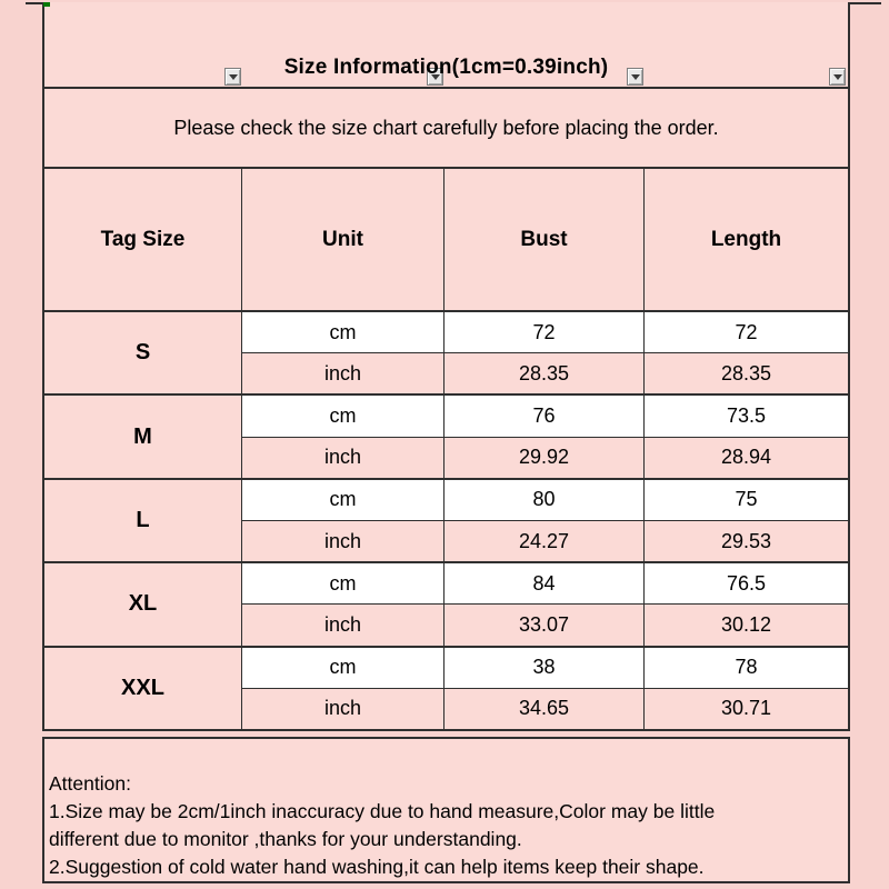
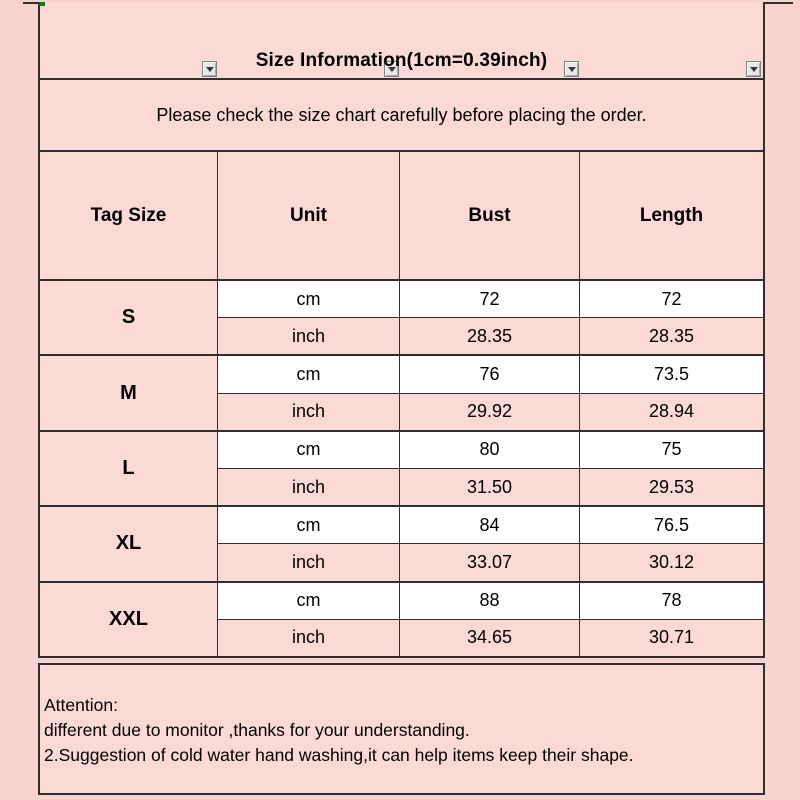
  Size Information(1cm=0.39inch)
  Please check the size chart carefully before placing the order.
  Tag Size
  Unit
  Bust
  Length
  S
  cm
  72
  72
  inch
  28.35
  28.35
  M
  cm
  76
  73.5
  inch
  29.92
  28.94
  L
  cm
  80
  75
  inch
- 24.27
+ 31.50
  29.53
  XL
  cm
  84
  76.5
  inch
  33.07
  30.12
  XXL
  cm
- 38
+ 88
  78
  inch
  34.65
  30.71
  Attention:
- 1.Size may be 2cm/1inch inaccuracy due to hand measure,Color may be little
  different due to monitor ,thanks for your understanding.
  2.Suggestion of cold water hand washing,it can help items keep their shape.
